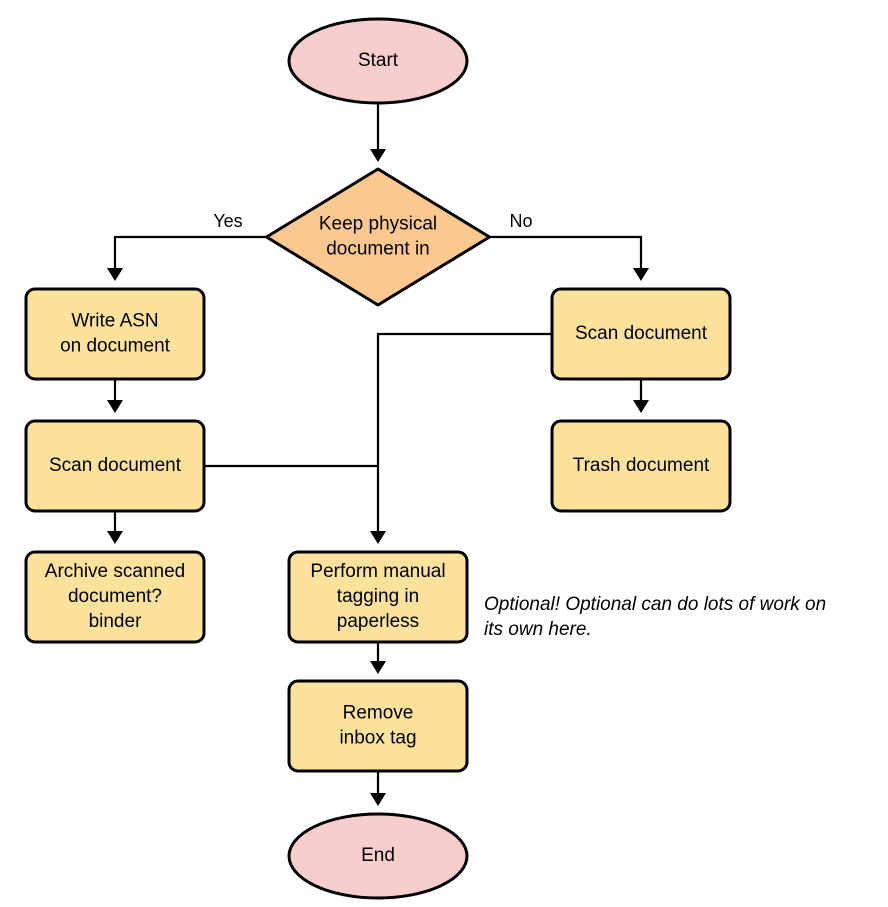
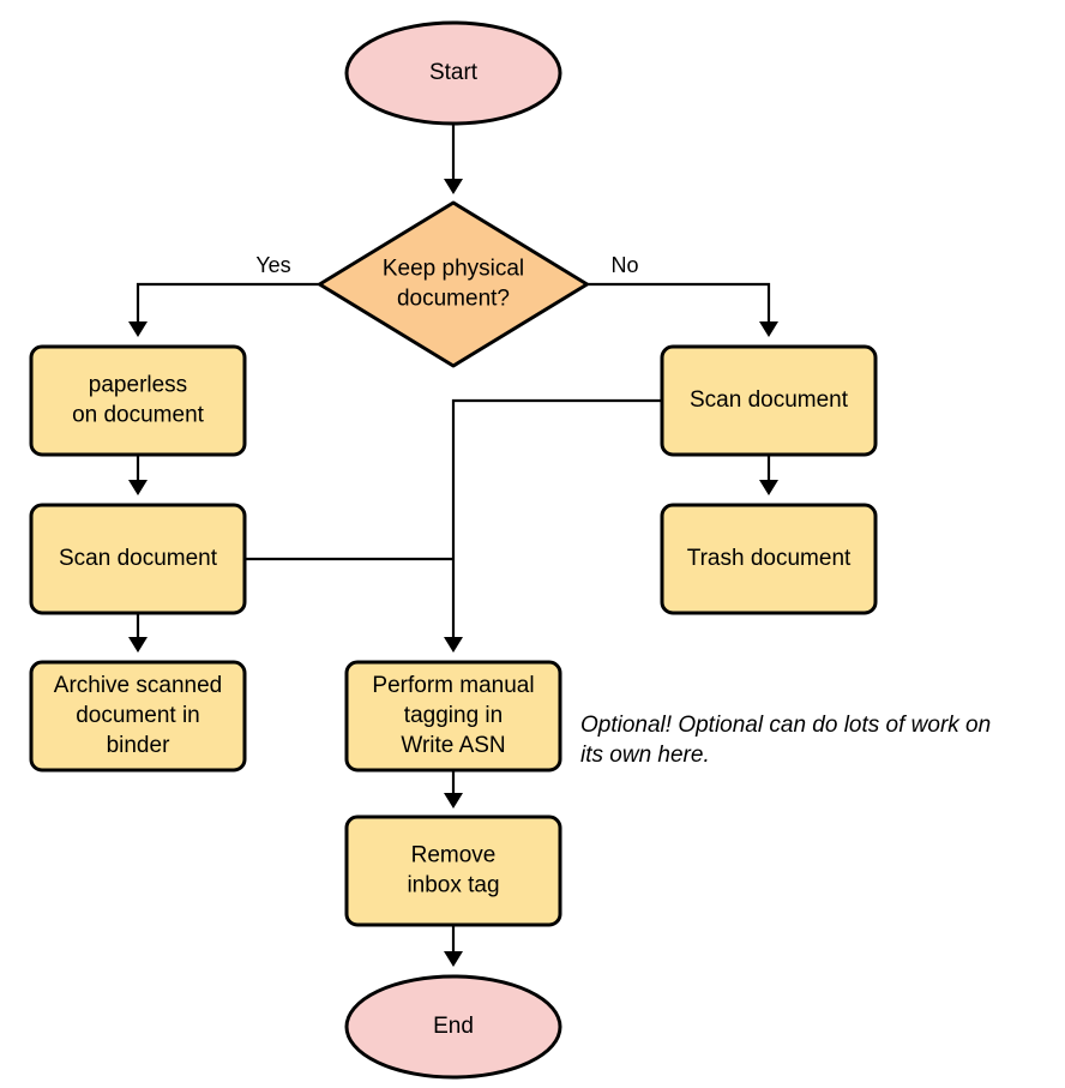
  Start
- Keep physical document in
+ Keep physical document?
- Write ASN on document
+ paperless on document
  Scan document
- Archive scanned document? binder
+ Archive scanned document in binder
  Scan document
  Trash document
- Perform manual tagging in paperless
+ Perform manual tagging in Write ASN
  Remove inbox tag
  End
  Yes
  No
  Optional! Optional can do lots of work on its own here.
